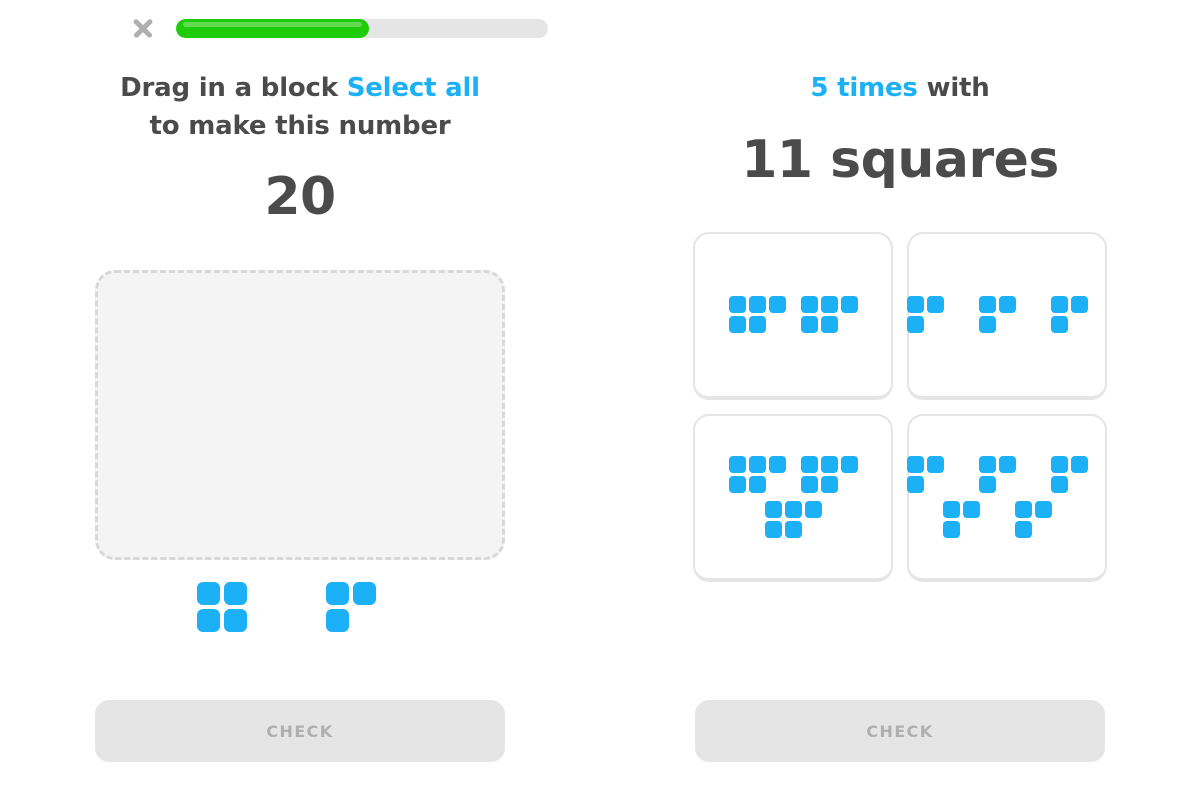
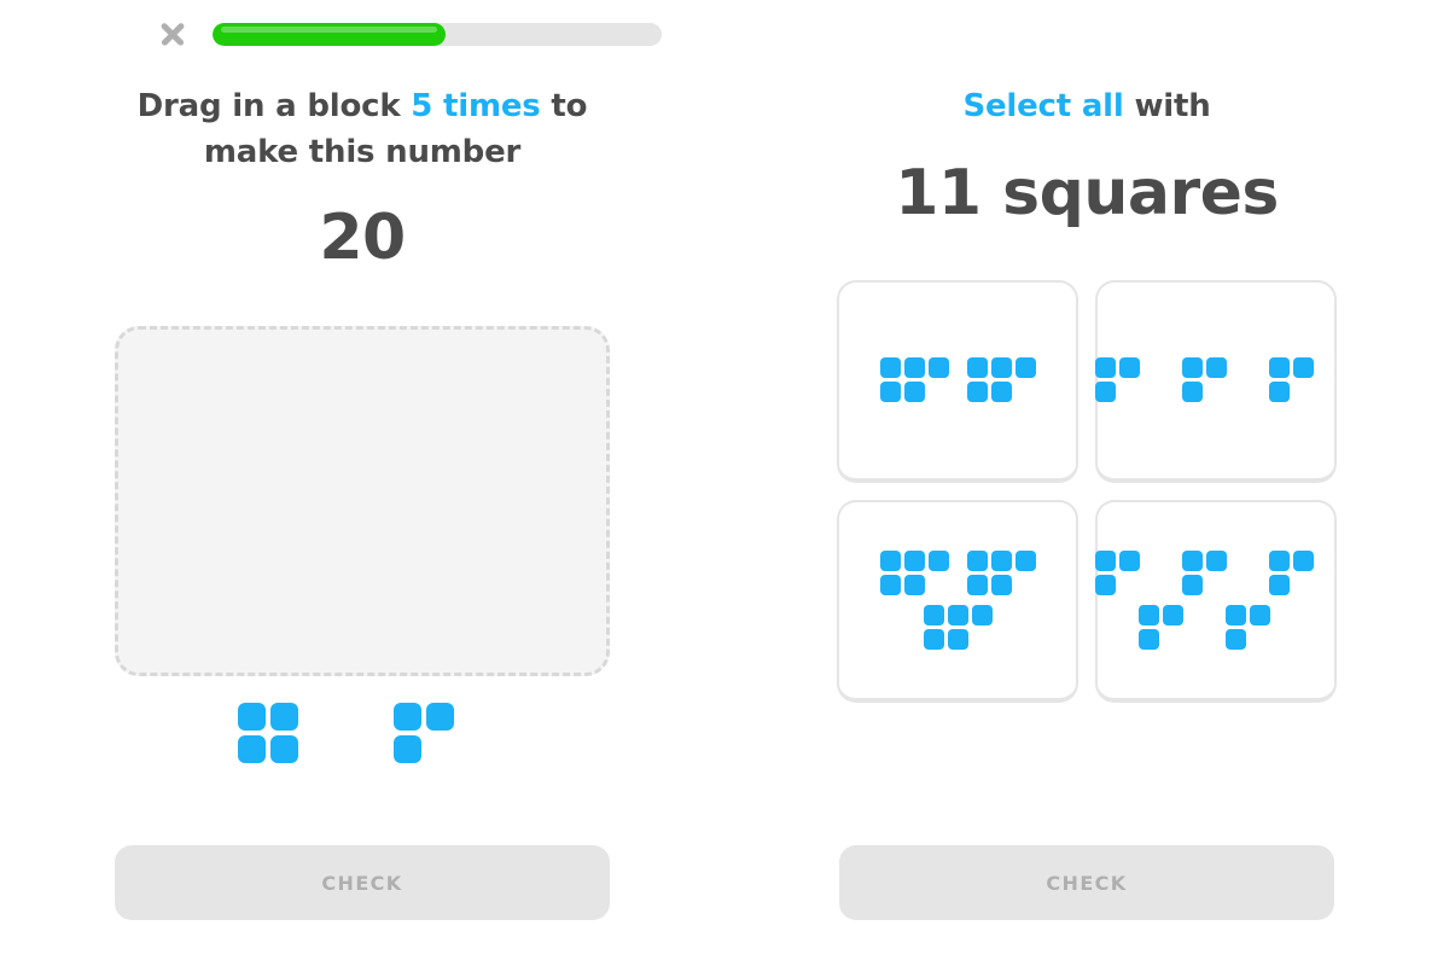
- Drag in a block Select all to make this number
+ Drag in a block 5 times to make this number
  20
  CHECK
- 5 times with
+ Select all with
  11 squares
  CHECK
